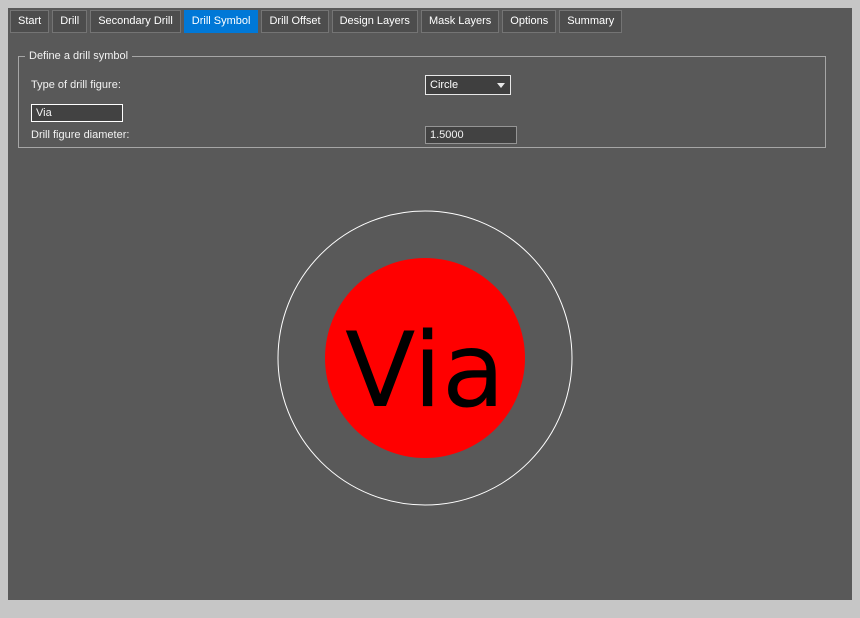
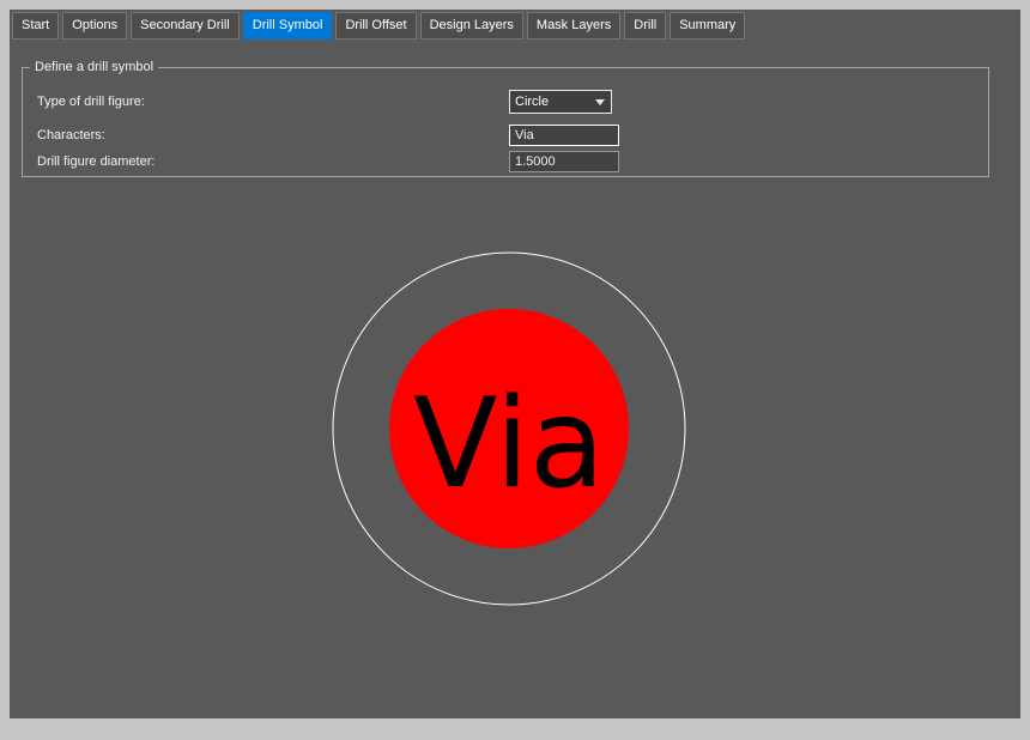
  Start
- Drill
+ Options
  Secondary Drill
  Drill Symbol
  Drill Offset
  Design Layers
  Mask Layers
- Options
+ Drill
  Summary
  Define a drill symbol
  Type of drill figure:
  Circle
+ Characters:
  Via
  Drill figure diameter:
  1.5000
  Via
